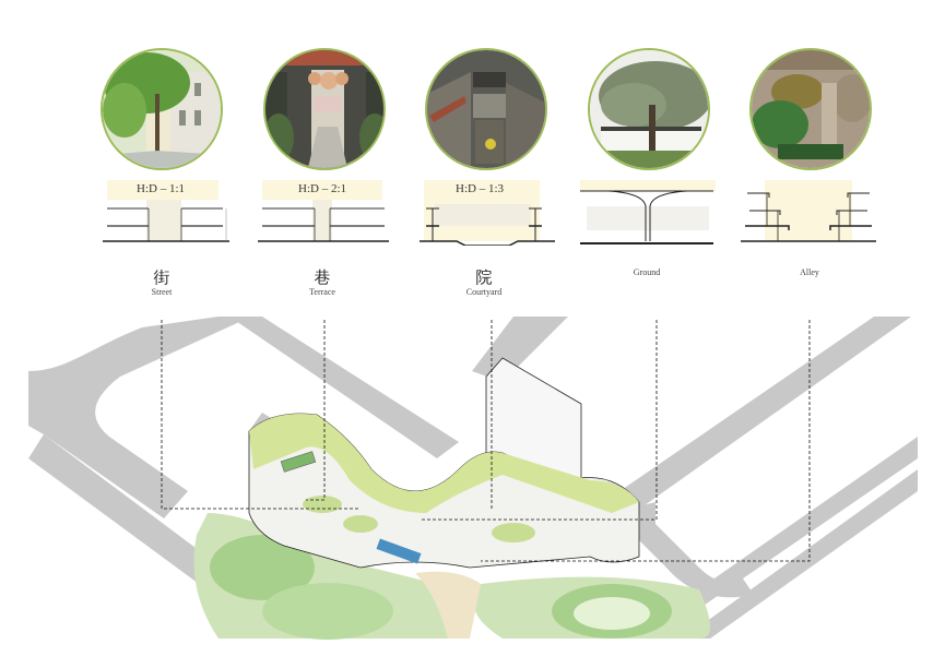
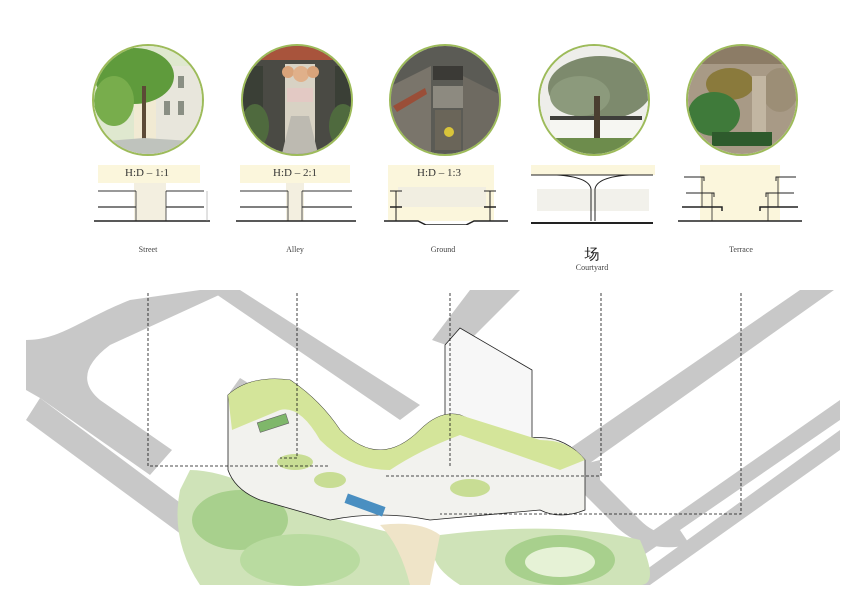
  H:D – 1:1
  H:D – 2:1
  H:D – 1:3
- 街
  Street
- 巷
- Terrace
+ Alley
- 院
- Courtyard
+ Ground
+ 场
- Ground
+ Courtyard
- Alley
+ Terrace
